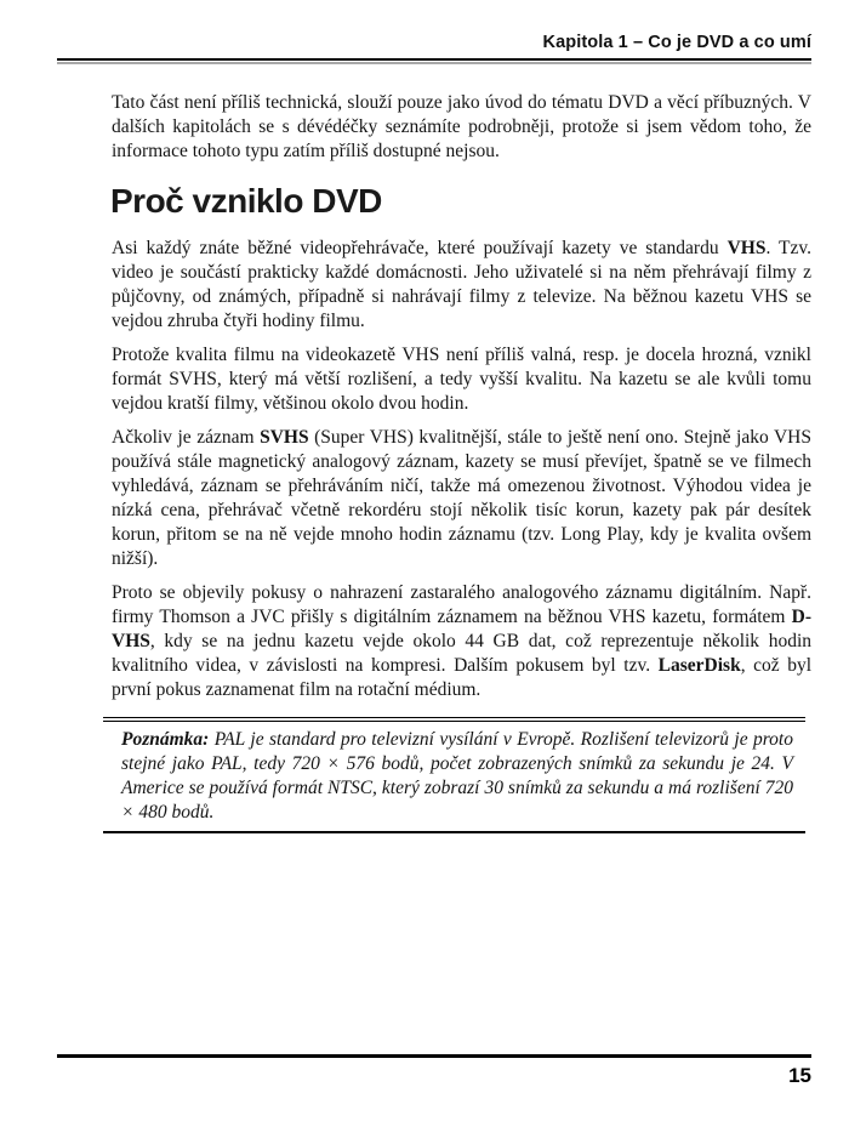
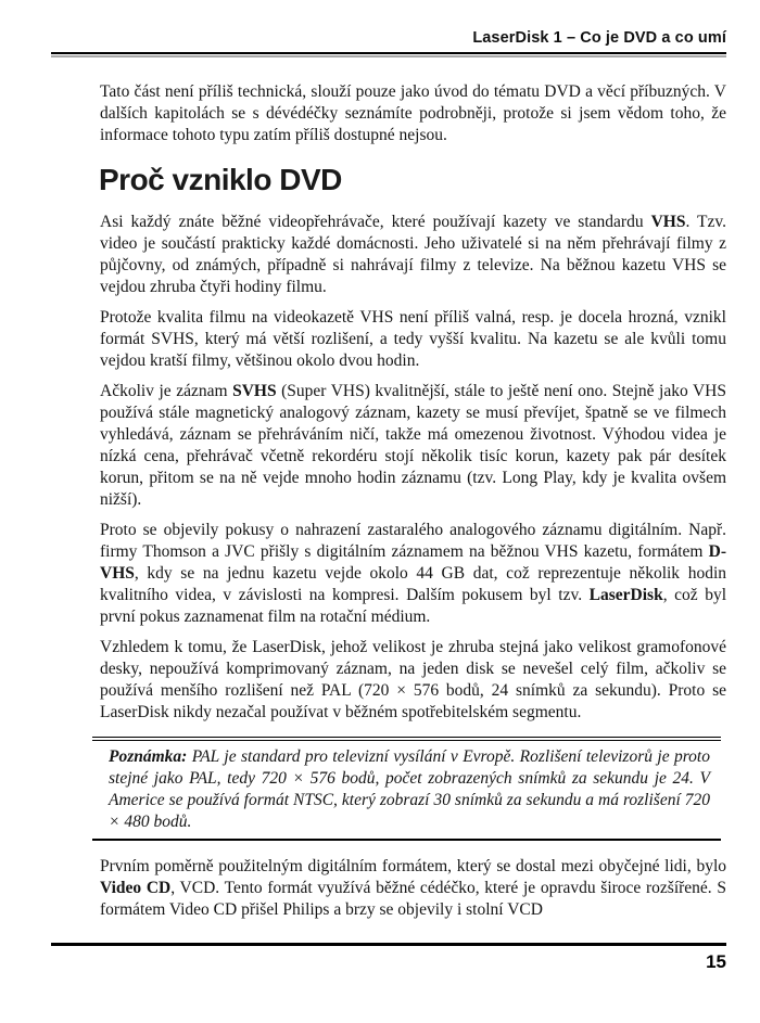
- Kapitola 1 – Co je DVD a co umí
+ LaserDisk 1 – Co je DVD a co umí
  Tato část není příliš technická, slouží pouze jako úvod do tématu DVD a věcí příbuzných. V dalších kapitolách se s dévédéčky seznámíte podrobněji, protože si jsem vědom toho, že informace tohoto typu zatím příliš dostupné nejsou.
  Proč vzniklo DVD
  Asi každý znáte běžné videopřehrávače, které používají kazety ve standardu VHS. Tzv. video je součástí prakticky každé domácnosti. Jeho uživatelé si na něm přehrávají filmy z půjčovny, od známých, případně si nahrávají filmy z televize. Na běžnou kazetu VHS se vejdou zhruba čtyři hodiny filmu.
  Protože kvalita filmu na videokazetě VHS není příliš valná, resp. je docela hrozná, vznikl formát SVHS, který má větší rozlišení, a tedy vyšší kvalitu. Na kazetu se ale kvůli tomu vejdou kratší filmy, většinou okolo dvou hodin.
  Ačkoliv je záznam SVHS (Super VHS) kvalitnější, stále to ještě není ono. Stejně jako VHS používá stále magnetický analogový záznam, kazety se musí převíjet, špatně se ve filmech vyhledává, záznam se přehráváním ničí, takže má omezenou životnost. Výhodou videa je nízká cena, přehrávač včetně rekordéru stojí několik tisíc korun, kazety pak pár desítek korun, přitom se na ně vejde mnoho hodin záznamu (tzv. Long Play, kdy je kvalita ovšem nižší).
  Proto se objevily pokusy o nahrazení zastaralého analogového záznamu digitálním. Např. firmy Thomson a JVC přišly s digitálním záznamem na běžnou VHS kazetu, formátem D-VHS, kdy se na jednu kazetu vejde okolo 44 GB dat, což reprezentuje několik hodin kvalitního videa, v závislosti na kompresi. Dalším pokusem byl tzv. LaserDisk, což byl první pokus zaznamenat film na rotační médium.
+ Vzhledem k tomu, že LaserDisk, jehož velikost je zhruba stejná jako velikost gramofonové desky, nepoužívá komprimovaný záznam, na jeden disk se nevešel celý film, ačkoliv se používá menšího rozlišení než PAL (720 × 576 bodů, 24 snímků za sekundu). Proto se LaserDisk nikdy nezačal používat v běžném spotřebitelském segmentu.
  Poznámka: PAL je standard pro televizní vysílání v Evropě. Rozlišení televizorů je proto stejné jako PAL, tedy 720 × 576 bodů, počet zobrazených snímků za sekundu je 24. V Americe se používá formát NTSC, který zobrazí 30 snímků za sekundu a má rozlišení 720 × 480 bodů.
+ Prvním poměrně použitelným digitálním formátem, který se dostal mezi obyčejné lidi, bylo Video CD, VCD. Tento formát využívá běžné cédéčko, které je opravdu široce rozšířené. S formátem Video CD přišel Philips a brzy se objevily i stolní VCD
  15
